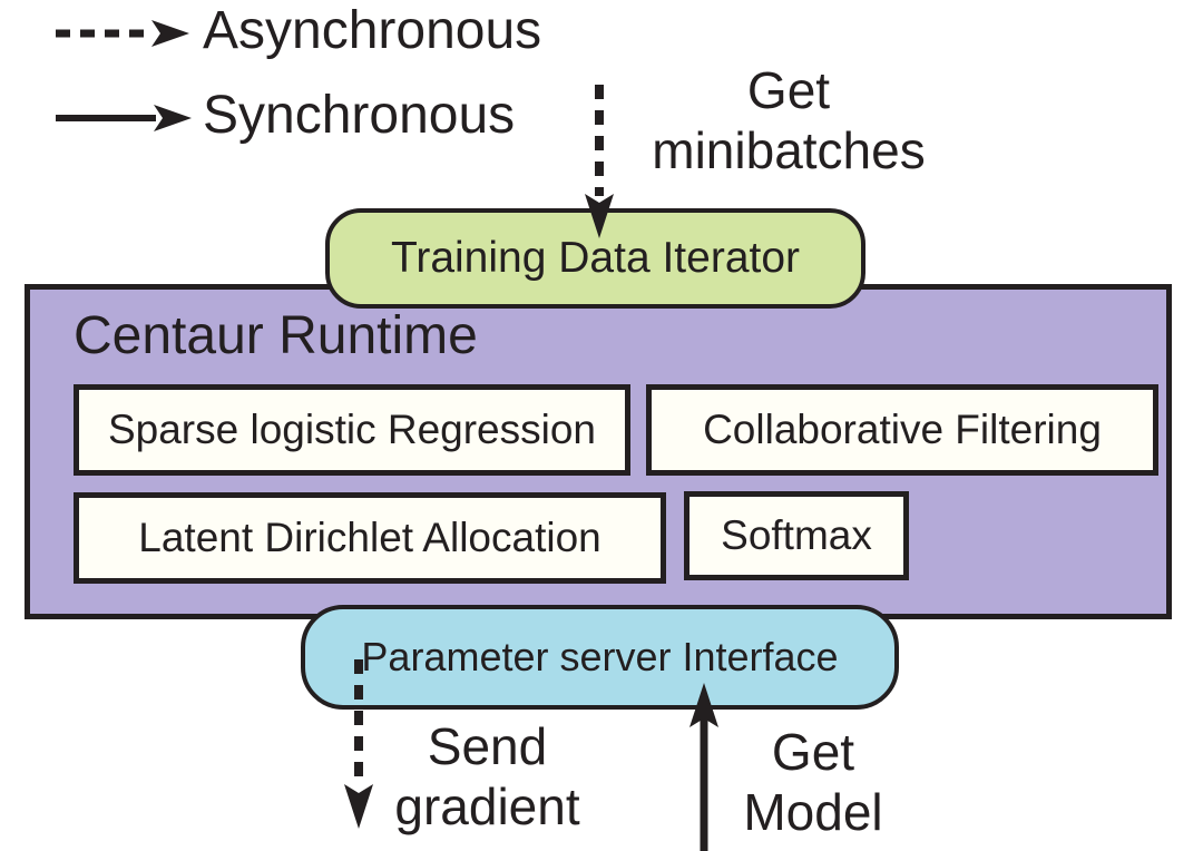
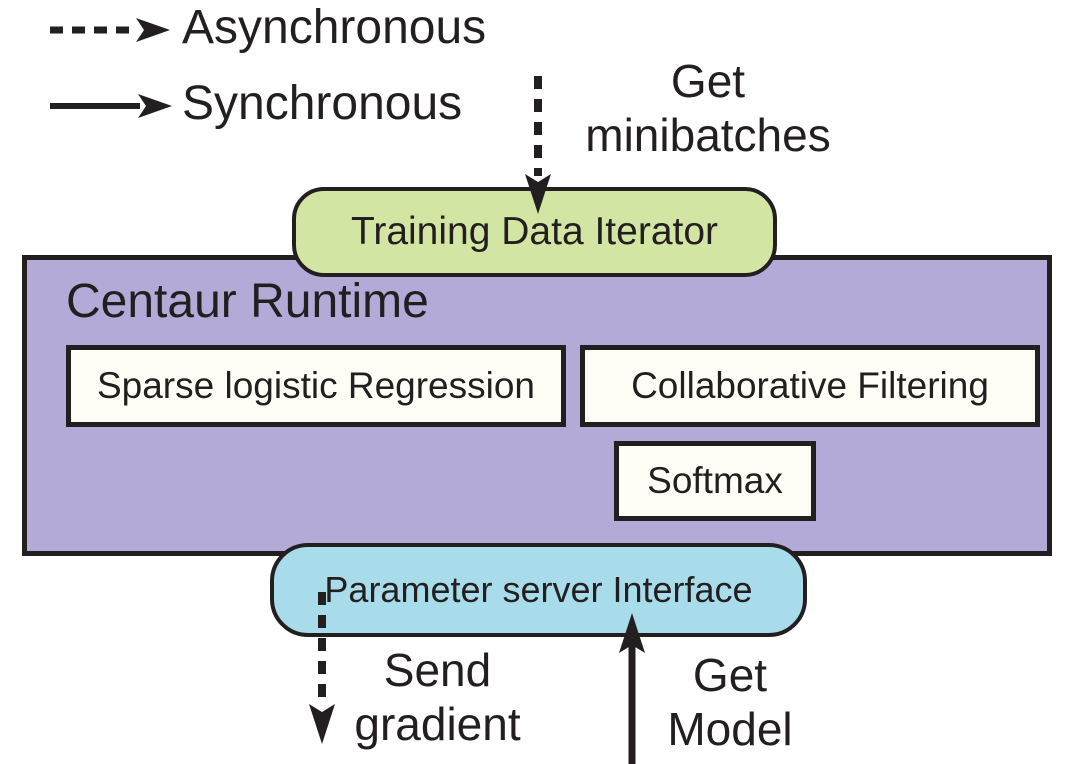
  Asynchronous
  Synchronous
  Get
  minibatches
  Training Data Iterator
  Centaur Runtime
  Sparse logistic Regression
  Collaborative Filtering
- Latent Dirichlet Allocation
  Softmax
  Parameter server Interface
  Send
  gradient
  Get
  Model
